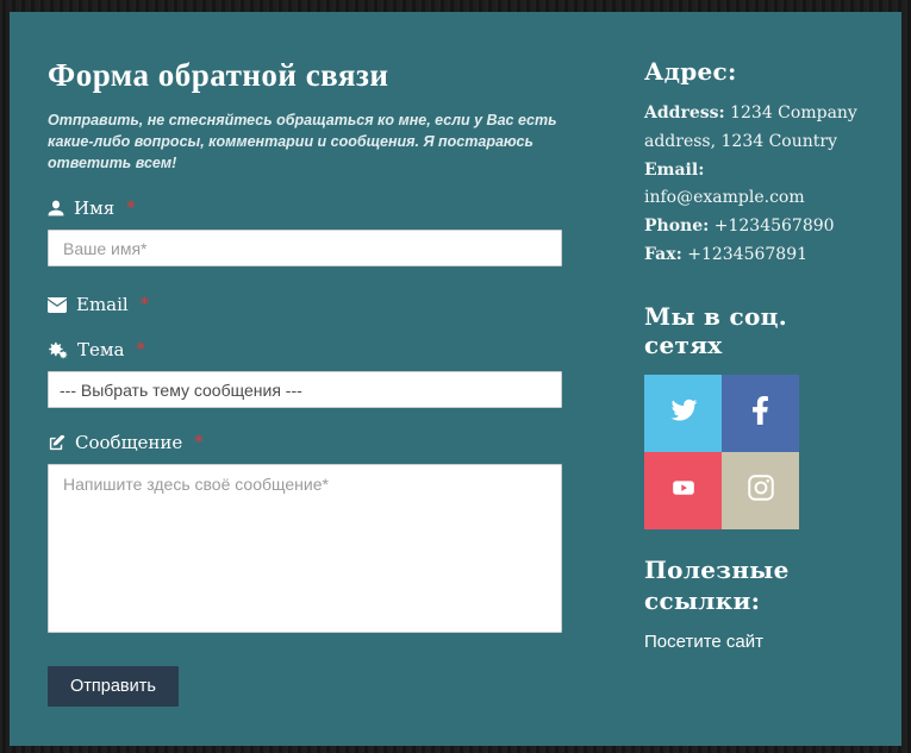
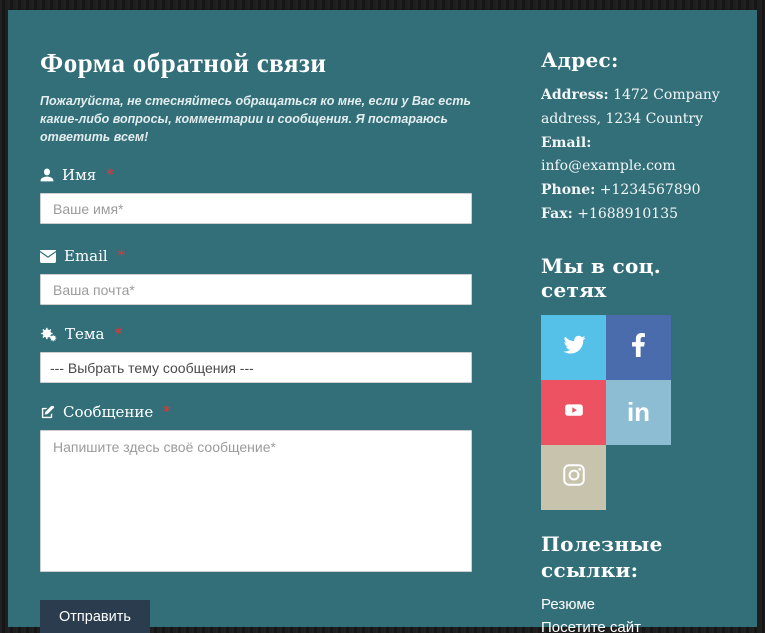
  Форма обратной связи
- Отправить, не стесняйтесь обращаться ко мне, если у Вас есть какие-либо вопросы, комментарии и сообщения. Я постараюсь ответить всем!
+ Пожалуйста, не стесняйтесь обращаться ко мне, если у Вас есть какие-либо вопросы, комментарии и сообщения. Я постараюсь ответить всем!
  Имя
  *
  Ваше имя*
  Email
  *
+ Ваша почта*
  Тема
  *
  --- Выбрать тему сообщения ---
  Сообщение
  *
  Напишите здесь своё сообщение* Отправить
  Адрес:
- Address: 1234 Company address, 1234 Country
+ Address: 1472 Company address, 1234 Country
  Email: info@example.com
  Phone: +1234567890
- Fax: +1234567891
+ Fax: +1688910135
  Мы в соц. сетях
+ in
  Полезные ссылки:
+ Резюме
  Посетите сайт
